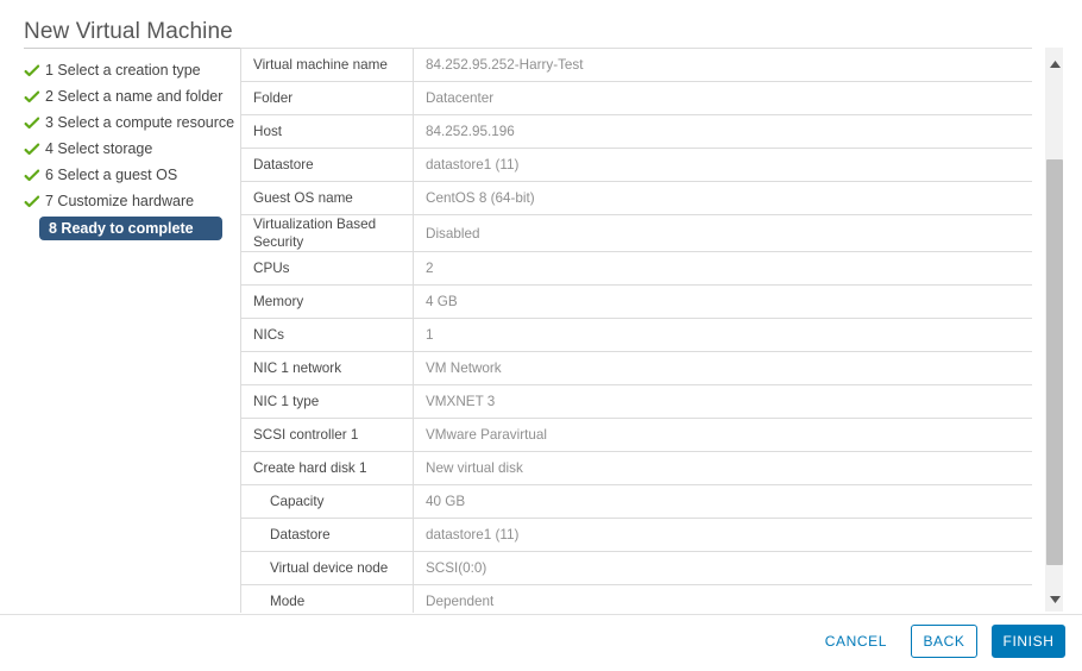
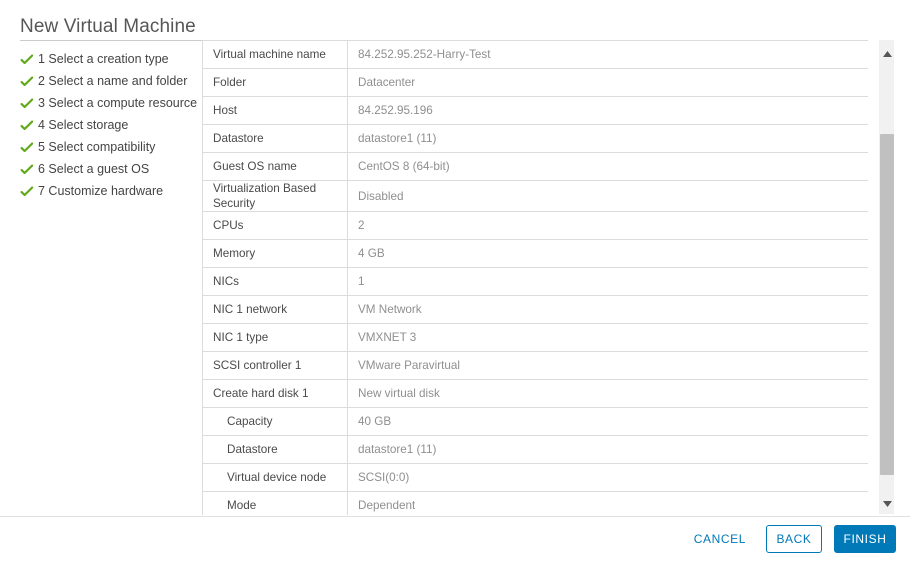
  New Virtual Machine
  1 Select a creation type
  2 Select a name and folder
  3 Select a compute resource
  4 Select storage
+ 5 Select compatibility
  6 Select a guest OS
  7 Customize hardware
- 8 Ready to complete
  Virtual machine name	84.252.95.252-Harry-Test
  Folder	Datacenter
  Host	84.252.95.196
  Datastore	datastore1 (11)
  Guest OS name	CentOS 8 (64-bit)
  Virtualization Based Security	Disabled
  CPUs	2
  Memory	4 GB
  NICs	1
  NIC 1 network	VM Network
  NIC 1 type	VMXNET 3
  SCSI controller 1	VMware Paravirtual
  Create hard disk 1	New virtual disk
  Capacity	40 GB
  Datastore	datastore1 (11)
  Virtual device node	SCSI(0:0)
  Mode	Dependent
  CANCEL
  BACK
  FINISH
